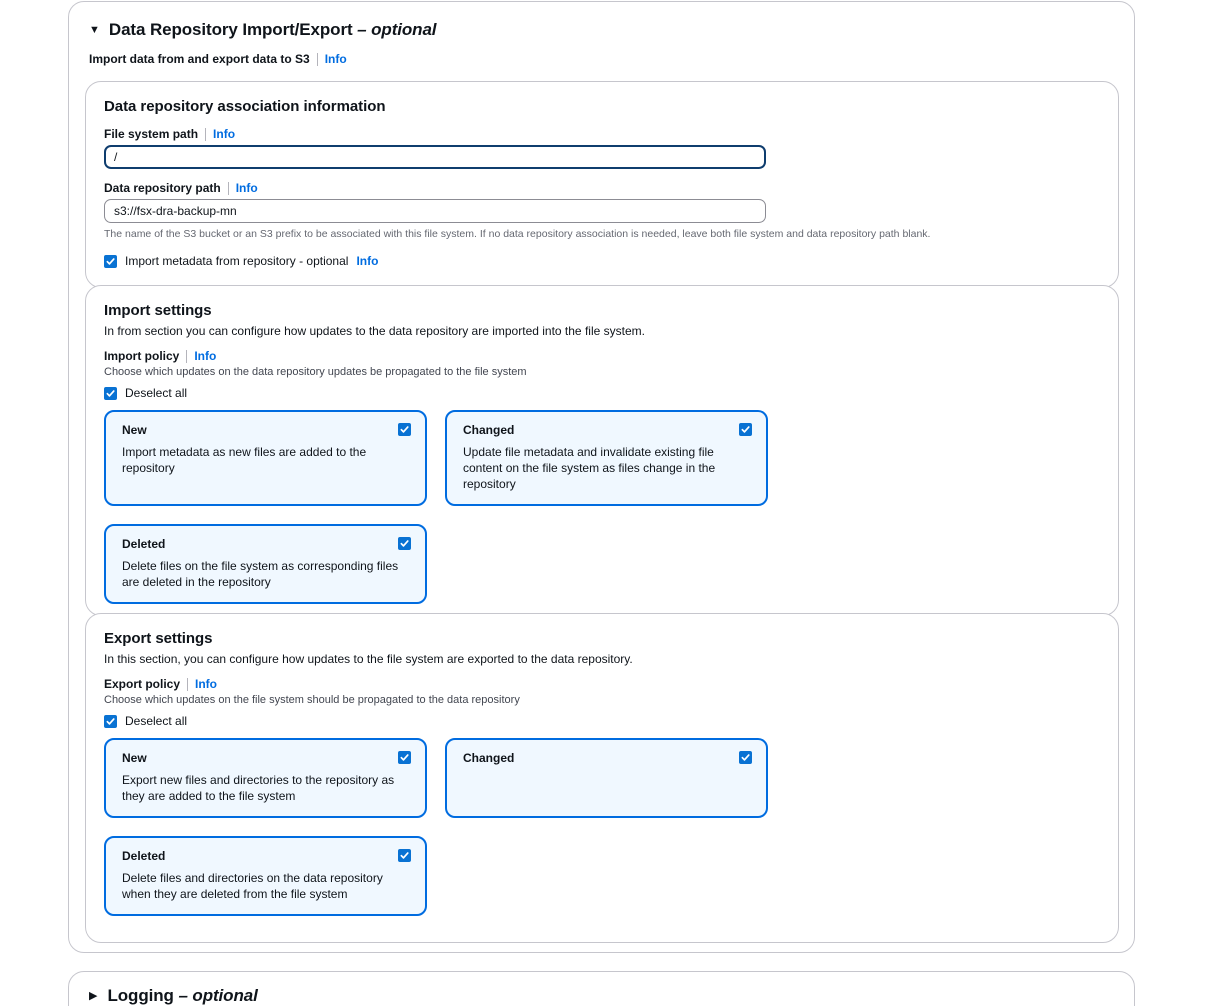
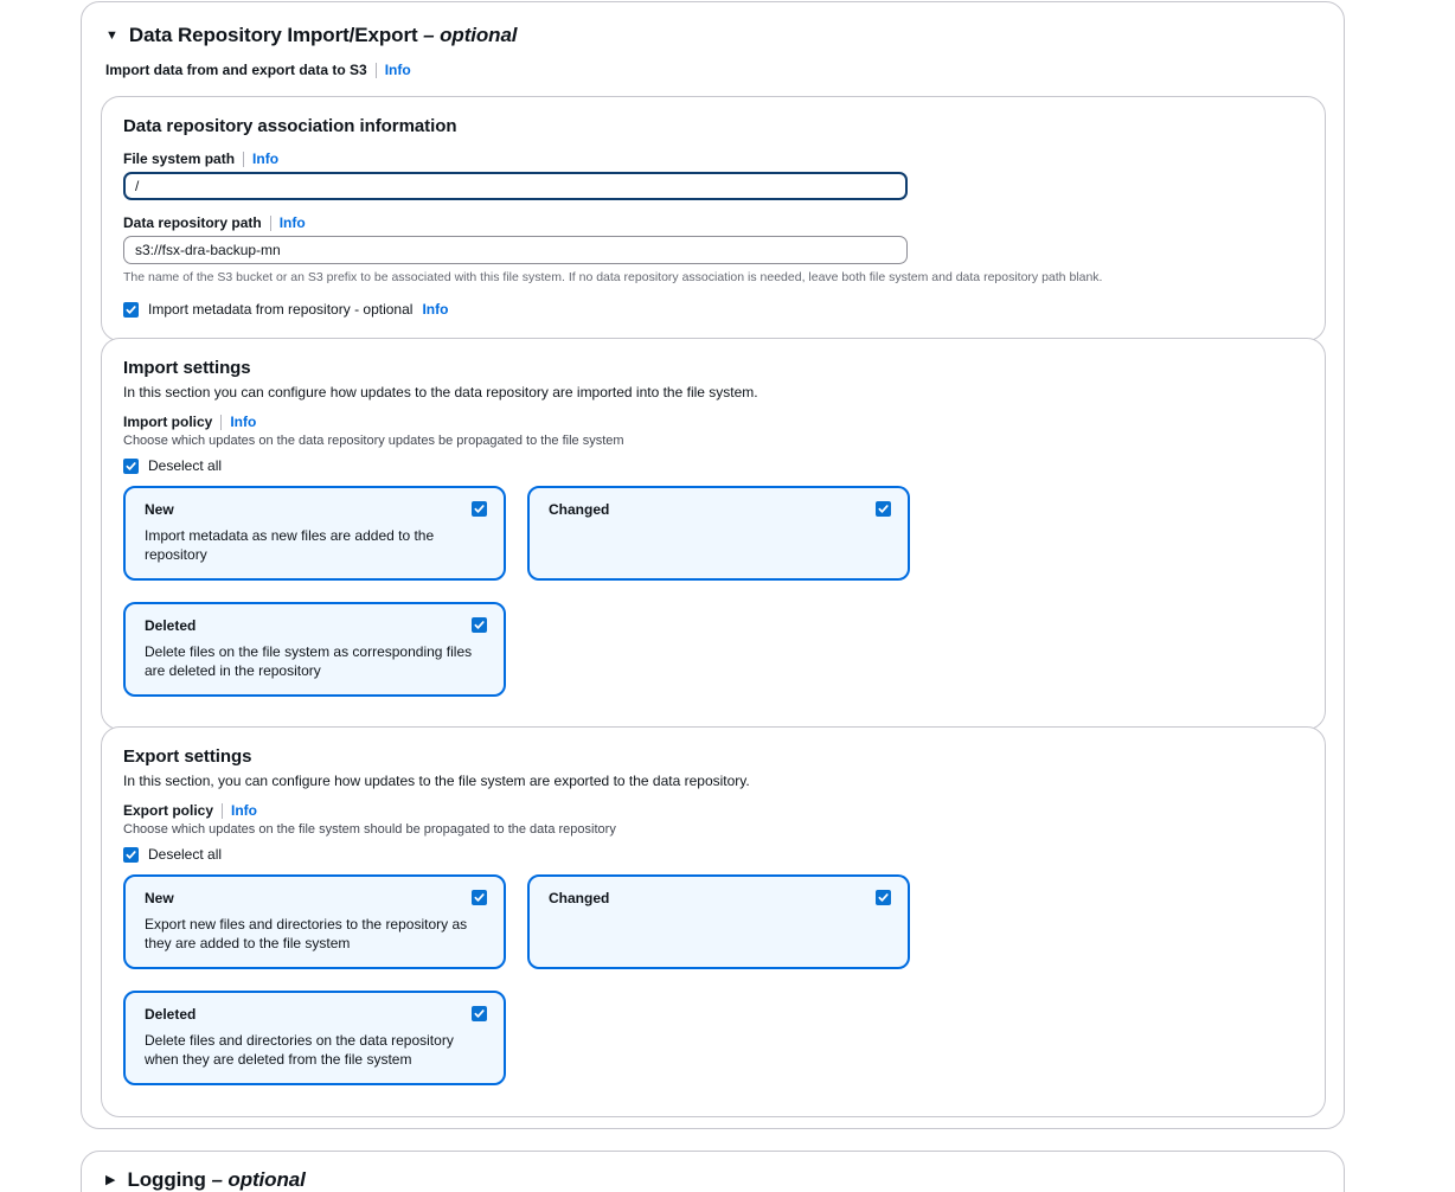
  ▼
  Data Repository Import/Export – optional
  Import data from and export data to S3
  Info
  Data repository association information
  File system path
  Info
  /
  Data repository path
  Info
  s3://fsx-dra-backup-mn
  The name of the S3 bucket or an S3 prefix to be associated with this file system. If no data repository association is needed, leave both file system and data repository path blank.
  Import metadata from repository - optional
  Info
  Import settings
- In from section you can configure how updates to the data repository are imported into the file system.
+ In this section you can configure how updates to the data repository are imported into the file system.
  Import policy
  Info
  Choose which updates on the data repository updates be propagated to the file system
  Deselect all
  New
  Import metadata as new files are added to the repository
  Changed
- Update file metadata and invalidate existing file content on the file system as files change in the repository
  Deleted
  Delete files on the file system as corresponding files are deleted in the repository
  Export settings
  In this section, you can configure how updates to the file system are exported to the data repository.
  Export policy
  Info
  Choose which updates on the file system should be propagated to the data repository
  Deselect all
  New
  Export new files and directories to the repository as they are added to the file system
  Changed
  Deleted
  Delete files and directories on the data repository when they are deleted from the file system
  ▶
  Logging – optional
